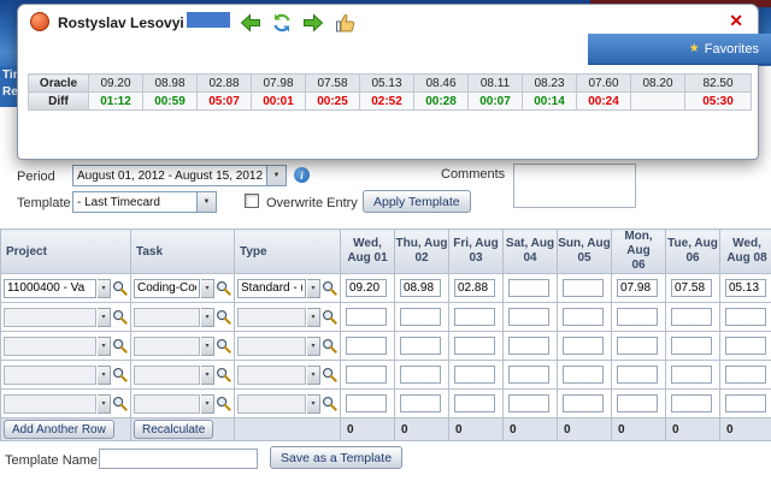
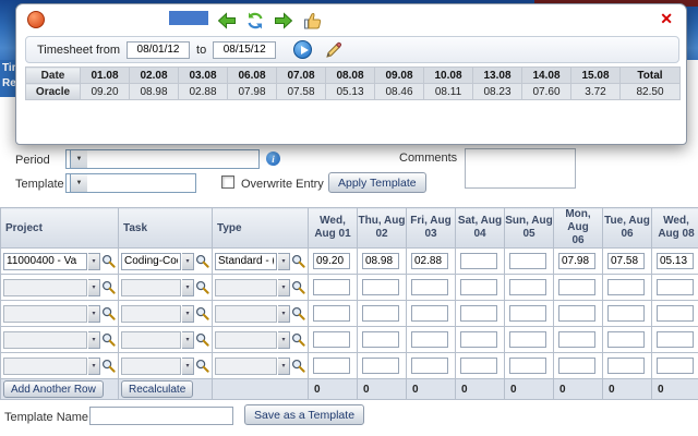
  Re
  Period
- August 01, 2012 - August 15, 2012
  i
  Comments
  Template
- - Last Timecard
  Overwrite Entry
  Apply Template
  Project	Task	Type	Wed,Aug 01	Thu, Aug02	Fri, Aug03	Sat, Aug04	Sun, Aug05	Mon, Aug06	Tue, Aug06	Wed,Aug 08
  11000400 - Va	Coding-Co	Standard -	09.20	08.98	02.88			07.98	07.58	05.13
  Add Another Row	Recalculate		0	0	0	0	0	0	0	0
  Template Name
  Save as a Template
- Rostyslav Lesovyi
  ✕
+ Timesheet from
+ 08/01/12
+ to
+ 08/15/12
+ Date	01.08	02.08	03.08	06.08	07.08	08.08	09.08	10.08	13.08	14.08	15.08	Total
- Oracle	09.20	08.98	02.88	07.98	07.58	05.13	08.46	08.11	08.23	07.60	08.20	82.50
+ Oracle	09.20	08.98	02.88	07.98	07.58	05.13	08.46	08.11	08.23	07.60	3.72	82.50
- Diff	01:12	00:59	05:07	00:01	00:25	02:52	00:28	00:07	00:14	00:24		05:30
- ★
- Favorites
